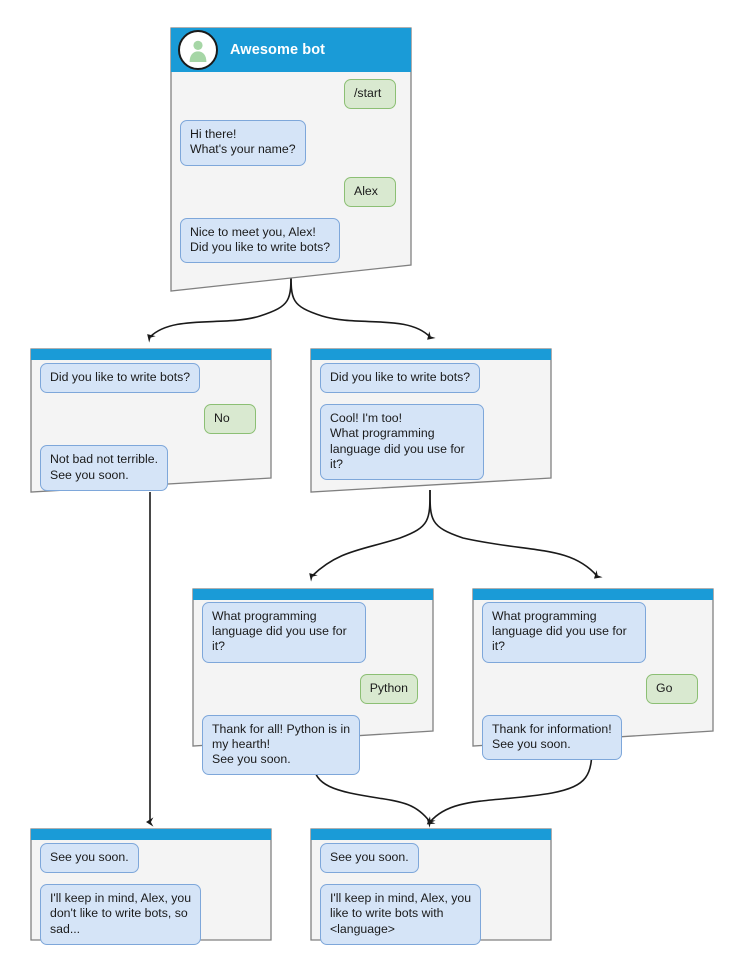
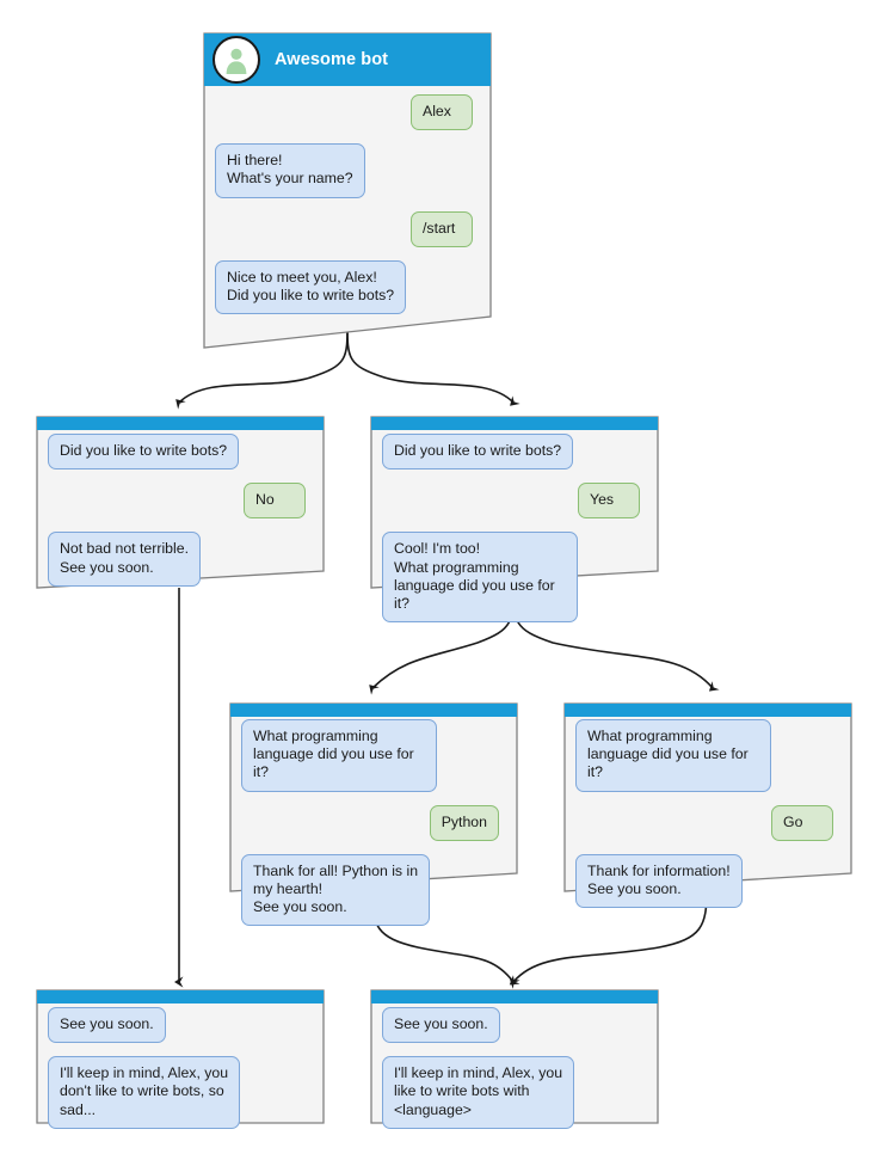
  Awesome bot
- /start
+ Alex
  Hi there!
  What's your name?
- Alex
+ /start
  Nice to meet you, Alex!
  Did you like to write bots?
  Did you like to write bots?
  No
  Not bad not terrible.
  See you soon.
  Did you like to write bots?
+ Yes
  Cool! I'm too!
  What programming
  language did you use for it?
  What programming
  language did you use for it?
  Python
  Thank for all! Python is in
  my hearth!
  See you soon.
  What programming
  language did you use for it?
  Go
  Thank for information!
  See you soon.
  See you soon.
  I'll keep in mind, Alex, you
  don't like to write bots, so
  sad...
  See you soon.
  I'll keep in mind, Alex, you
  like to write bots with
  <language>
